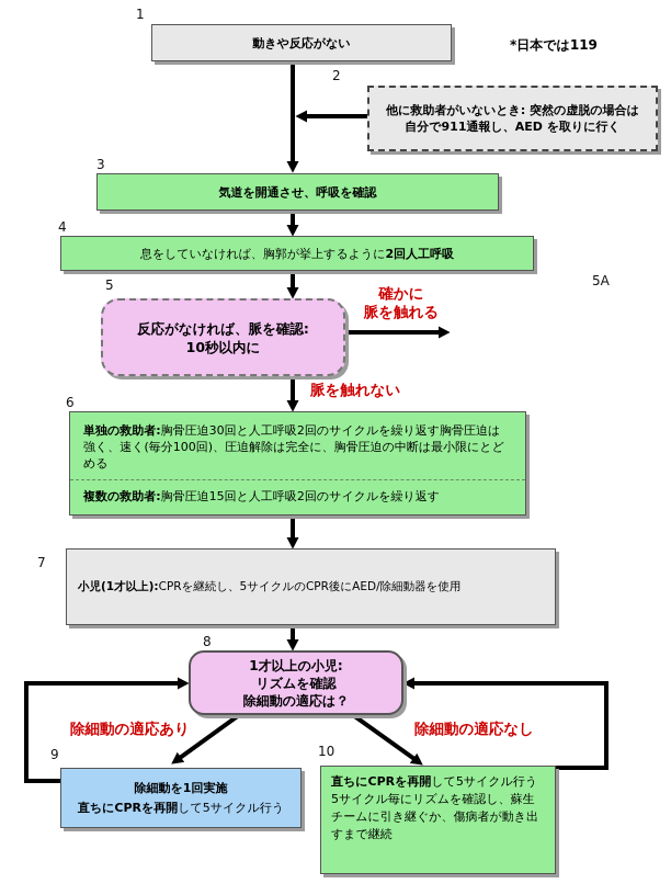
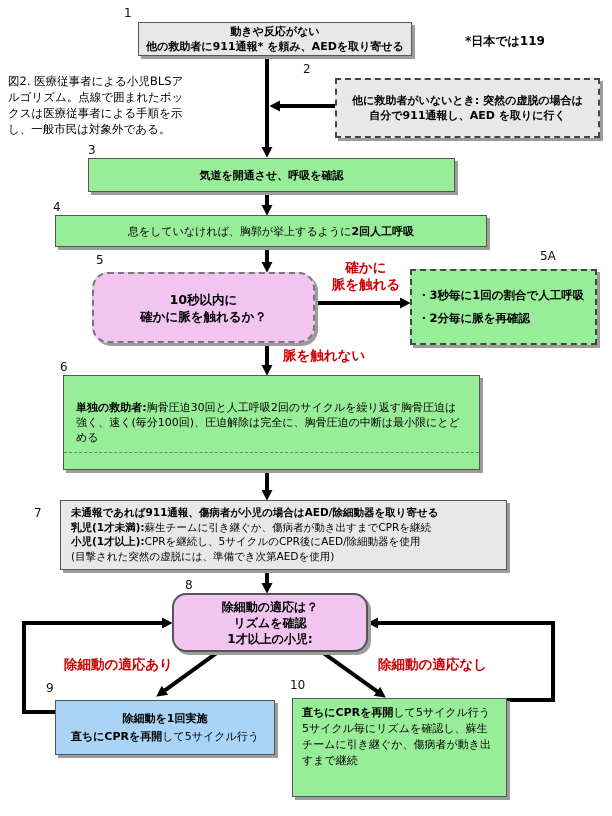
+ 図2. 医療従事者による小児BLSアルゴリズム。点線で囲まれたボックスは医療従事者による手順を示し、一般市民は対象外である。
  *日本では119
  1
  動きや反応がない
+ 他の救助者に911通報* を頼み、AEDを取り寄せる
  2
  他に救助者がいないとき: 突然の虚脱の場合は
  自分で911通報し、AED を取りに行く
  3
  気道を開通させ、呼吸を確認
  4
  息をしていなければ、胸郭が挙上するように2回人工呼吸
  5
- 反応がなければ、脈を確認:
  10秒以内に
+ 確かに脈を触れるか？
  5A
+ ・3秒毎に1回の割合で人工呼吸
+ ・2分毎に脈を再確認
  6
  単独の救助者:胸骨圧迫30回と人工呼吸2回のサイクルを繰り返す胸骨圧迫は強く、速く(毎分100回)、圧迫解除は完全に、胸骨圧迫の中断は最小限にとどめる
- 複数の救助者:胸骨圧迫15回と人工呼吸2回のサイクルを繰り返す
  7
+ 未通報であれば911通報、傷病者が小児の場合はAED/除細動器を取り寄せる
+ 乳児(1才未満):蘇生チームに引き継ぐか、傷病者が動き出すまでCPRを継続
  小児(1才以上):CPRを継続し、5サイクルのCPR後にAED/除細動器を使用
+ (目撃された突然の虚脱には、準備でき次第AEDを使用)
  8
- 1才以上の小児:
+ 除細動の適応は？
  リズムを確認
- 除細動の適応は？
+ 1才以上の小児:
  9
  除細動を1回実施
  直ちにCPRを再開して5サイクル行う
  10
  直ちにCPRを再開して5サイクル行う
  5サイクル毎にリズムを確認し、蘇生チームに引き継ぐか、傷病者が動き出すまで継続
  確かに
  脈を触れる
  脈を触れない
  除細動の適応あり
  除細動の適応なし
